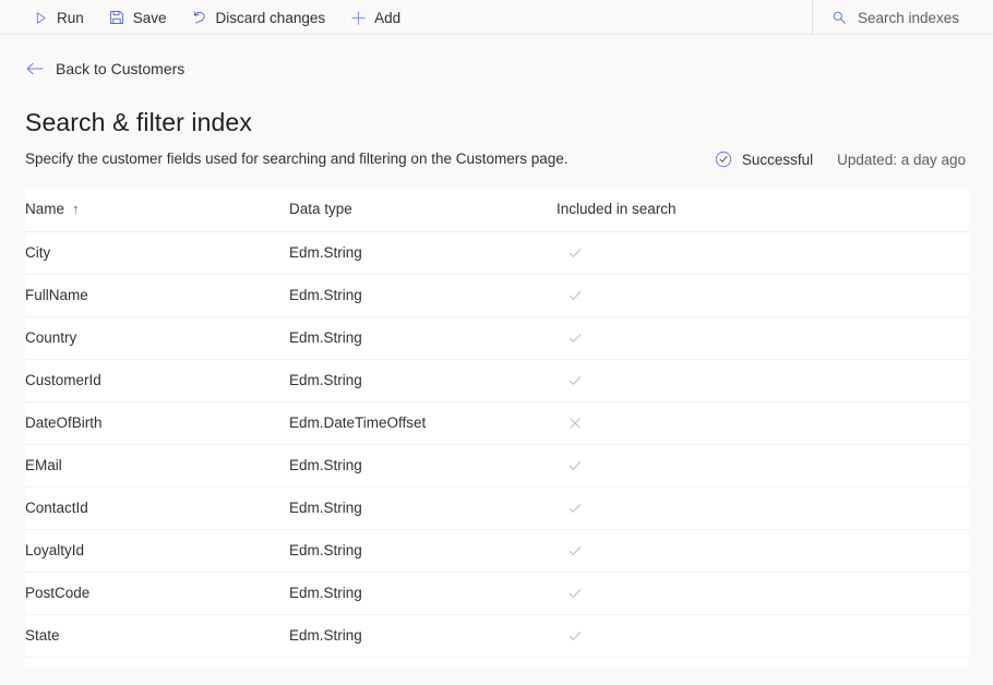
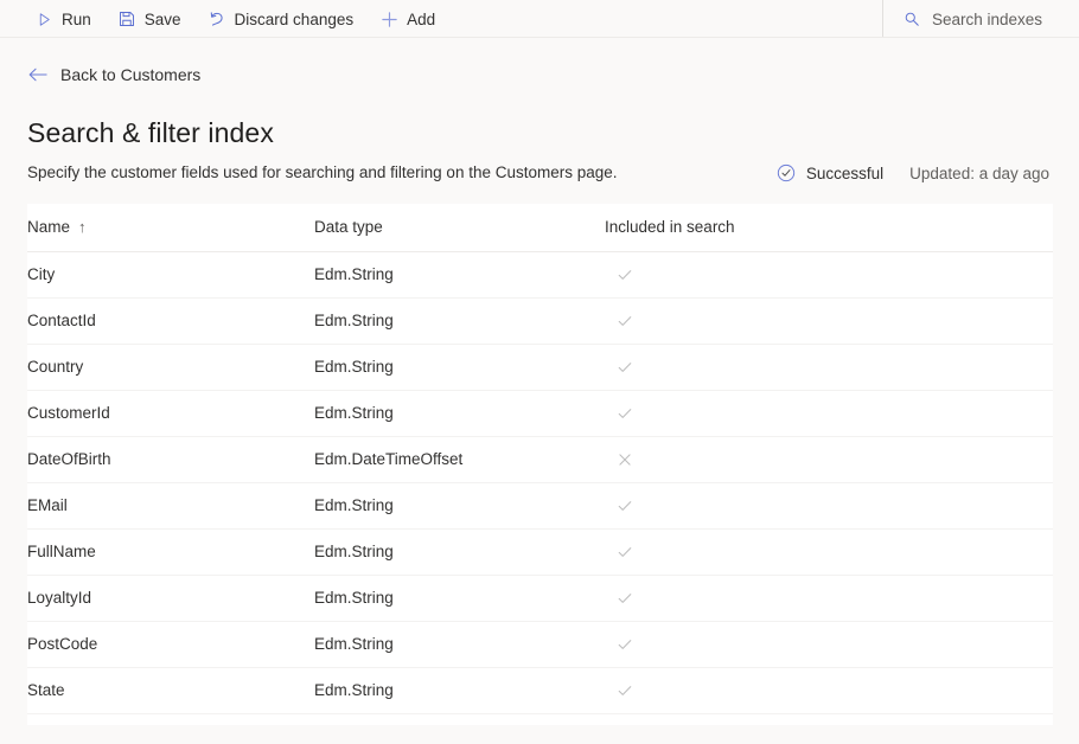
  Run
  Save
  Discard changes
  Add
  Search indexes
  Back to Customers
  Search & filter index
  Specify the customer fields used for searching and filtering on the Customers page.
  Successful
  Updated: a day ago
  Name ↑	Data type	Included in search
  City	Edm.String
- FullName	Edm.String
+ ContactId	Edm.String
  Country	Edm.String
  CustomerId	Edm.String
  DateOfBirth	Edm.DateTimeOffset
  EMail	Edm.String
- ContactId	Edm.String
+ FullName	Edm.String
  LoyaltyId	Edm.String
  PostCode	Edm.String
  State	Edm.String
